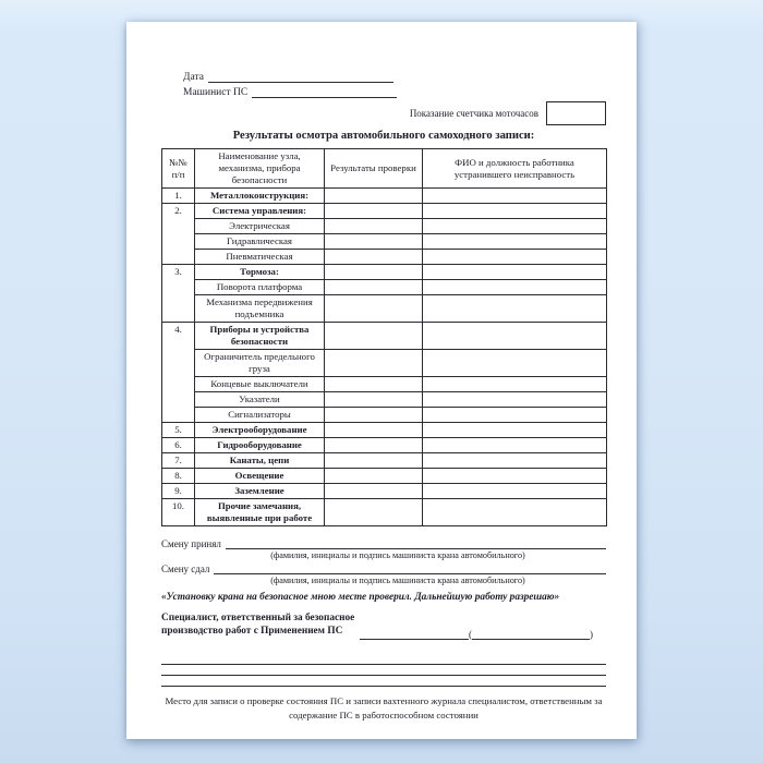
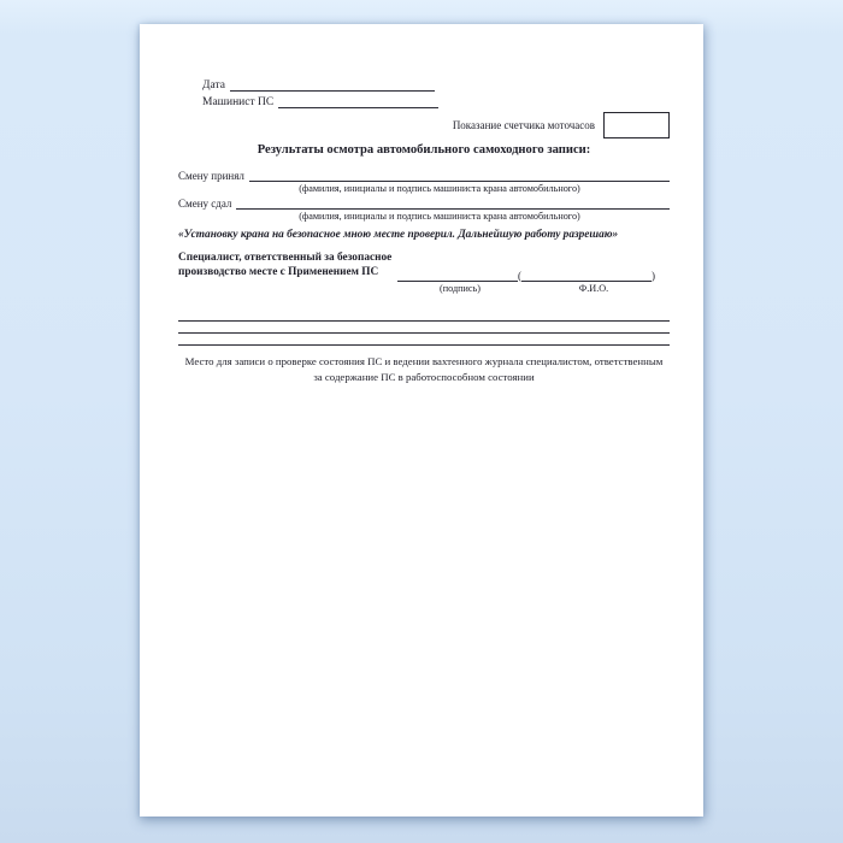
  Дата
  Машинист ПС
  Показание счетчика моточасов
  Результаты осмотра автомобильного самоходного записи:
- №№ п/п	Наименование узла, механизма, прибора безопасности	Результаты проверки	ФИО и должность работника устранившего неисправность
- 1.	Металлоконструкция:
- 2.	Система управления:
- Электрическая
- Гидравлическая
- Пневматическая
- 3.	Тормоза:
- Поворота платформа
- Механизма передвижения подъемника
- 4.	Приборы и устройства безопасности
- Ограничитель предельного груза
- Концевые выключатели
- Указатели
- Сигнализаторы
- 5.	Электрооборудование
- 6.	Гидрооборудование
- 7.	Канаты, цепи
- 8.	Освещение
- 9.	Заземление
- 10.	Прочие замечания, выявленные при работе
  Смену принял
  (фамилия, инициалы и подпись машиниста крана автомобильного)
  Смену сдал
  (фамилия, инициалы и подпись машиниста крана автомобильного)
  «Установку крана на безопасное мною месте проверил. Дальнейшую работу разрешаю»
- Специалист, ответственный за безопасное производство работ с Применением ПС
+ Специалист, ответственный за безопасное производство месте с Применением ПС
  (
  )
+ (подпись)
+ Ф.И.О.
- Место для записи о проверке состояния ПС и записи вахтенного журнала специалистом, ответственным за содержание ПС в работоспособном состоянии
+ Место для записи о проверке состояния ПС и ведении вахтенного журнала специалистом, ответственным за содержание ПС в работоспособном состоянии
